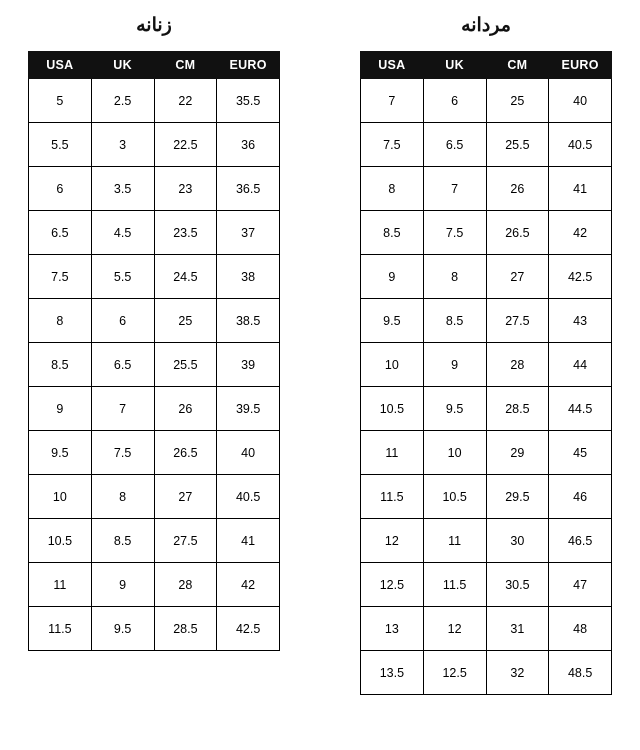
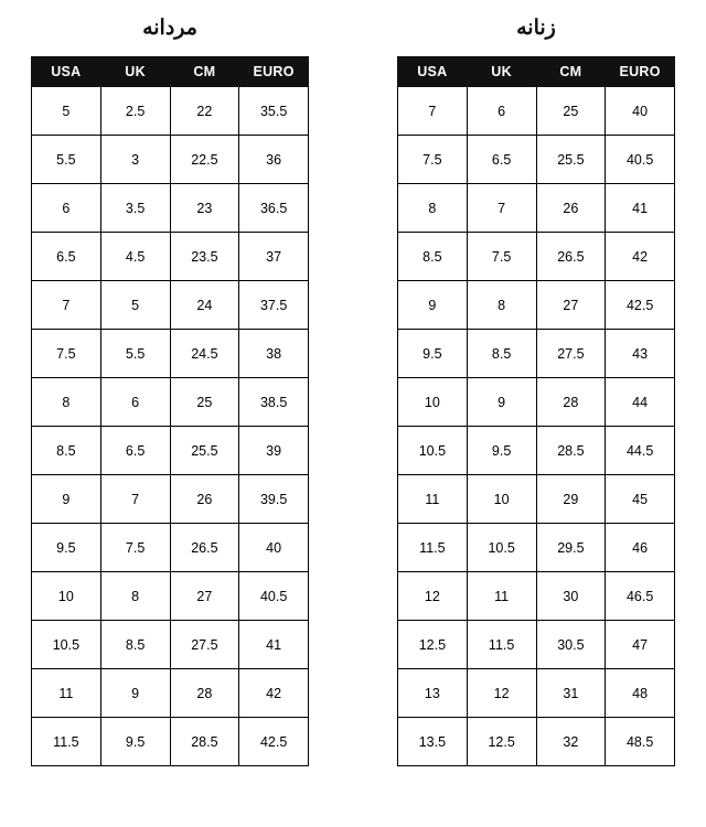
- زنانه
+ مردانه
  USA	UK	CM	EURO
  5	2.5	22	35.5
  5.5	3	22.5	36
  6	3.5	23	36.5
  6.5	4.5	23.5	37
+ 7	5	24	37.5
  7.5	5.5	24.5	38
  8	6	25	38.5
  8.5	6.5	25.5	39
  9	7	26	39.5
  9.5	7.5	26.5	40
  10	8	27	40.5
  10.5	8.5	27.5	41
  11	9	28	42
  11.5	9.5	28.5	42.5
- مردانه
+ زنانه
  USA	UK	CM	EURO
  7	6	25	40
  7.5	6.5	25.5	40.5
  8	7	26	41
  8.5	7.5	26.5	42
  9	8	27	42.5
  9.5	8.5	27.5	43
  10	9	28	44
  10.5	9.5	28.5	44.5
  11	10	29	45
  11.5	10.5	29.5	46
  12	11	30	46.5
  12.5	11.5	30.5	47
  13	12	31	48
  13.5	12.5	32	48.5
